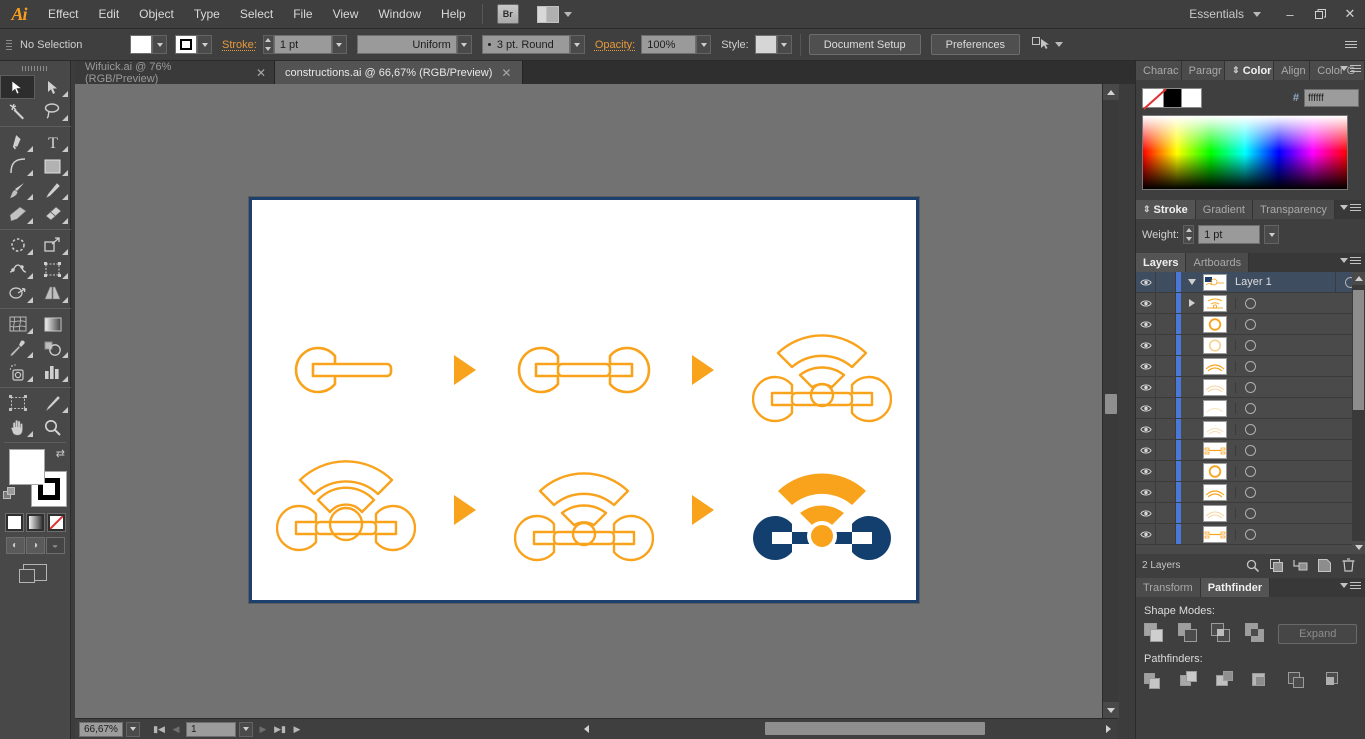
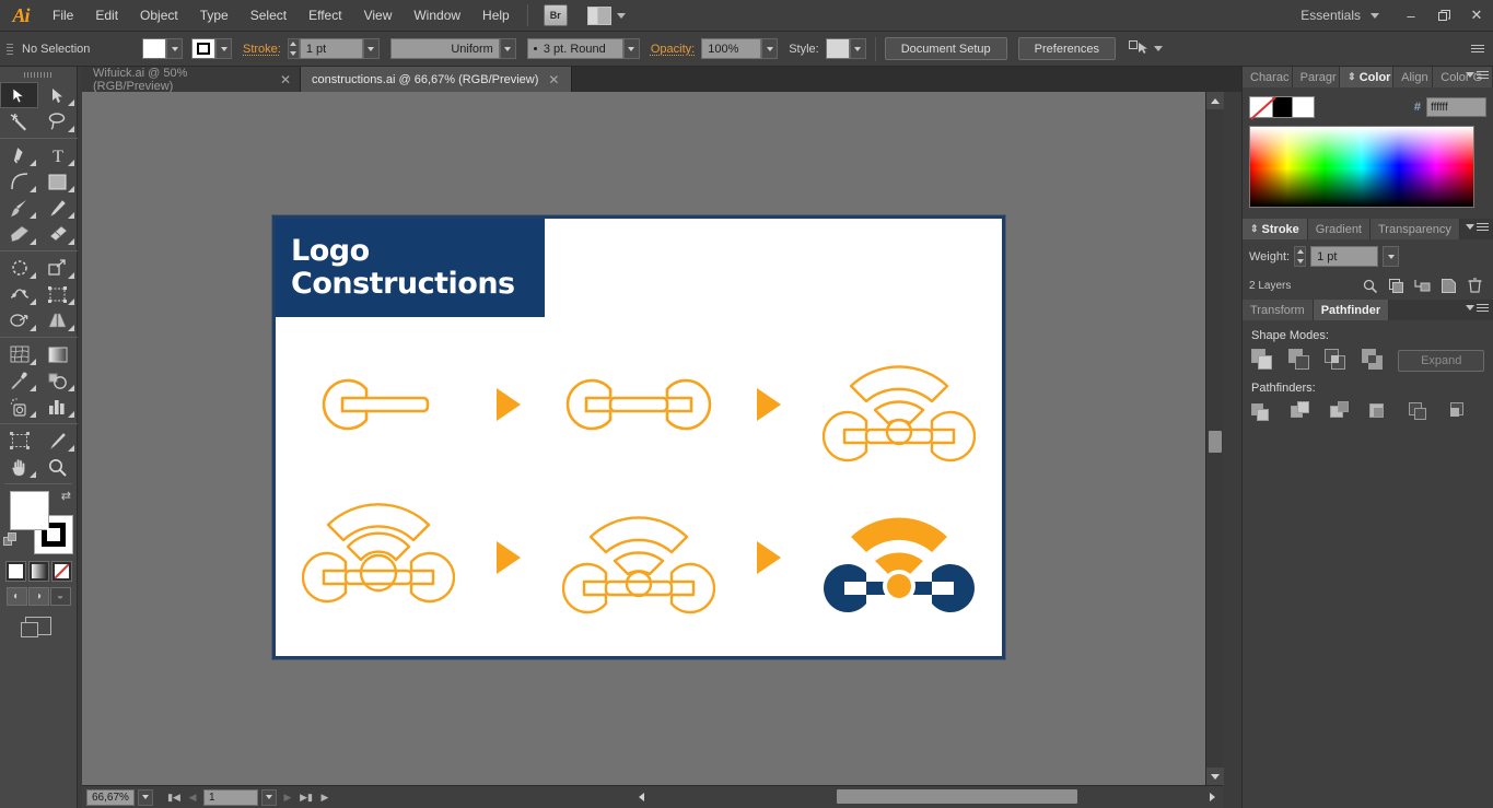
  Ai
- Effect
+ File
  Edit
  Object
  Type
  Select
- File
+ Effect
  View
  Window
  Help
  Br
  Essentials
  –
  ✕
  No Selection
  Stroke:
  1 pt
  Uniform
  3 pt. Round
  Opacity:
  100%
  Style:
  Document Setup
  Preferences
- Wifuick.ai @ 76% (RGB/Preview)
+ Wifuick.ai @ 50% (RGB/Preview)
  ✕
  constructions.ai @ 66,67% (RGB/Preview)
  ✕
  T
  ⇄
  ◐
  ◑
  ◒
+ Logo
+ Constructions
  66,67%
  ▮◀
  ◀
  1
  ▶
  ▶▮
  ▶
  Charac
  Paragr
  ⇕
  Color
  Align
  Color
  #
  ffffff
  ⇕
  Stroke
  Gradient
  Transparency
  Weight:
  1 pt
- Layers
- Artboards
- Layer 1
  2 Layers
  Transform
  Pathfinder
  Shape Modes:
  Expand
  Pathfinders:
